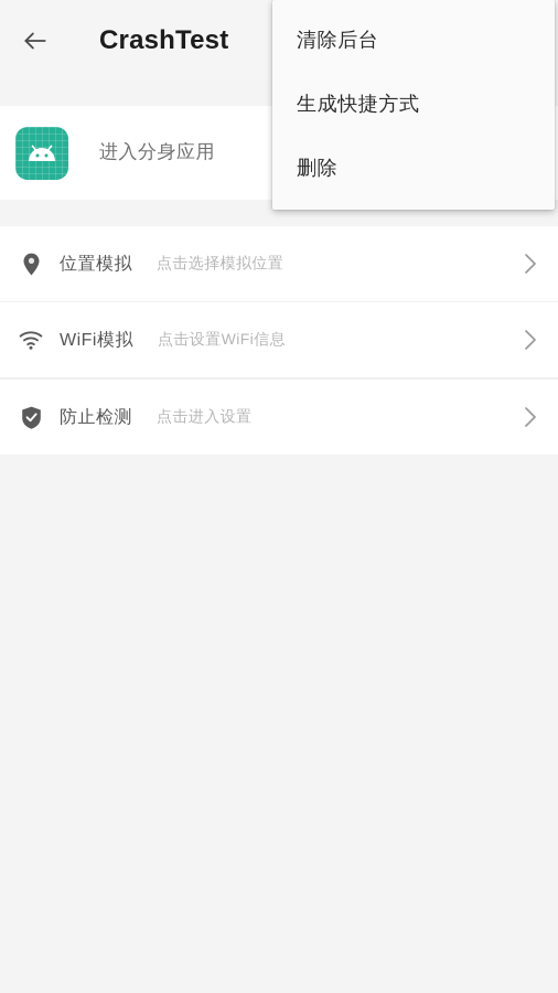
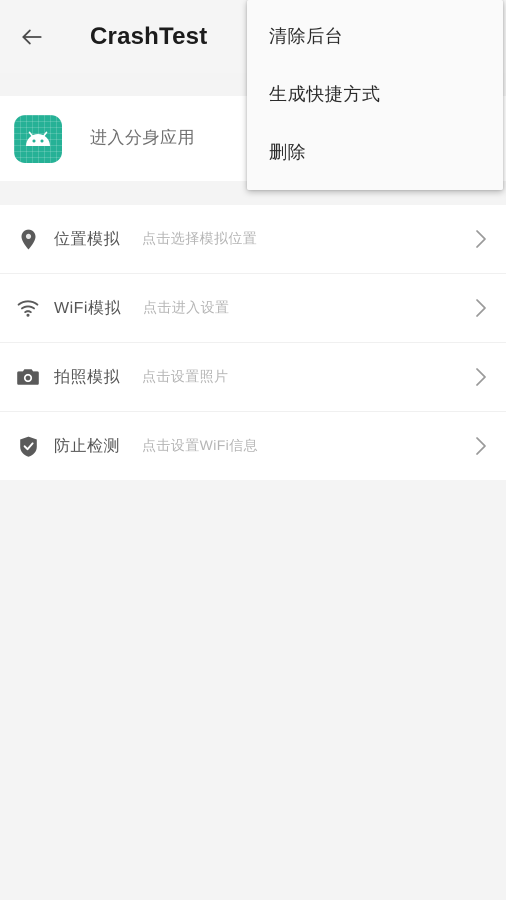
  CrashTest
  进入分身应用
  位置模拟
  点击选择模拟位置
  WiFi模拟
- 点击设置WiFi信息
+ 点击进入设置
+ 拍照模拟
+ 点击设置照片
  防止检测
- 点击进入设置
+ 点击设置WiFi信息
  清除后台
  生成快捷方式
  删除
